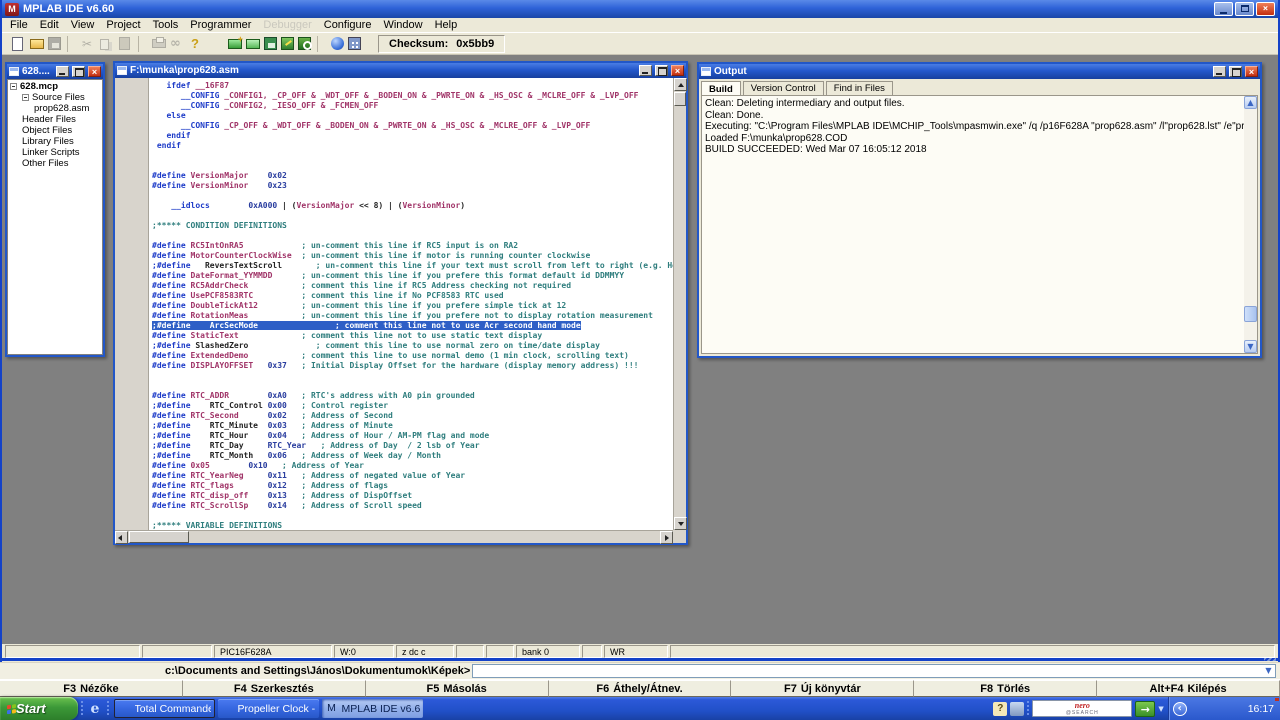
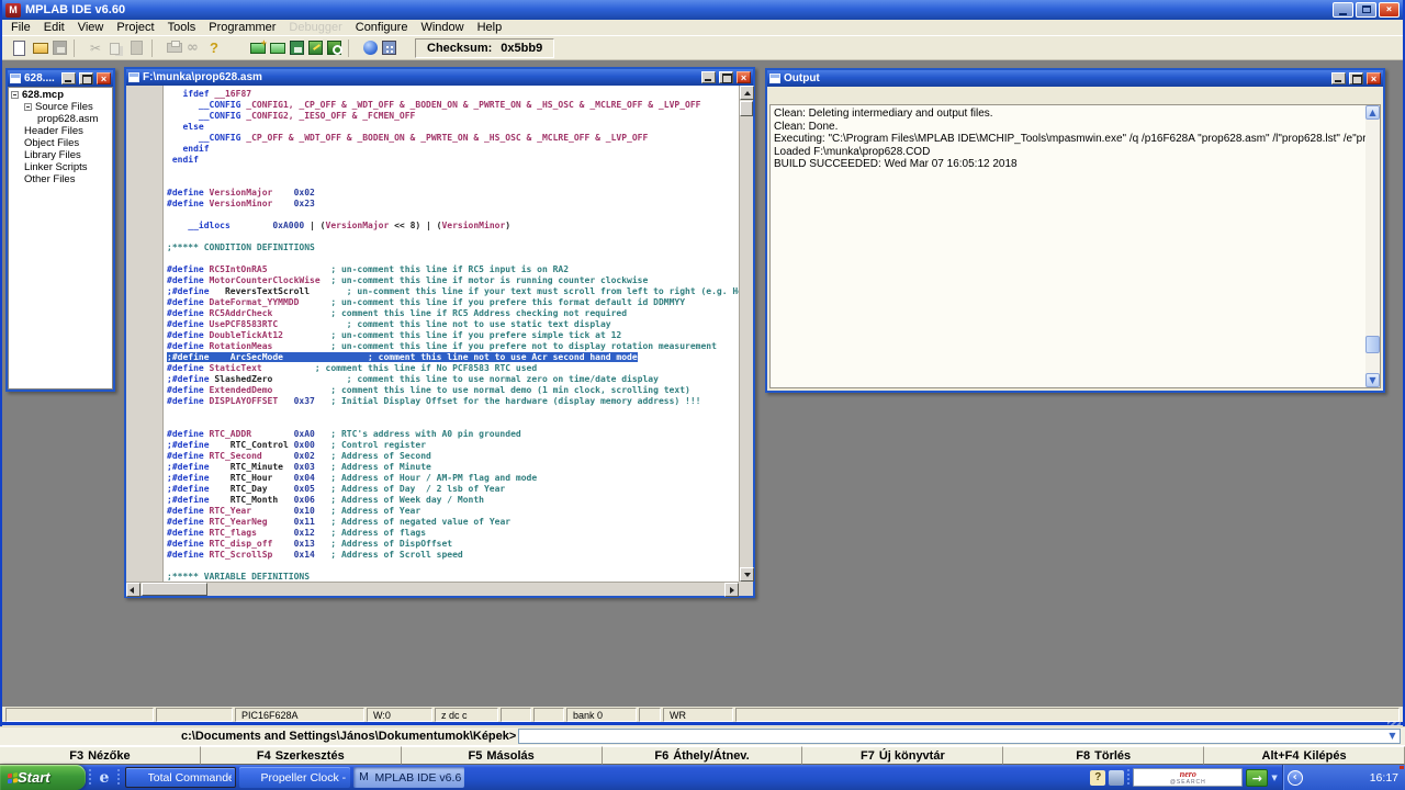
  M
  MPLAB IDE v6.60
  ×
  File
  Edit
  View
  Project
  Tools
  Programmer
  Debugger
  Configure
  Window
  Help
  Checksum:
  0x5bb9
  628....
  ×
  628.mcp
  Source Files
  prop628.asm
  Header Files
  Object Files
  Library Files
  Linker Scripts
  Other Files
  F:\munka\prop628.asm
  ×
  ifdef __16F87
  __CONFIG _CONFIG1, _CP_OFF & _WDT_OFF & _BODEN_ON & _PWRTE_ON & _HS_OSC & _MCLRE_OFF & _LVP_OFF
  __CONFIG _CONFIG2, _IESO_OFF & _FCMEN_OFF
  else
  __CONFIG _CP_OFF & _WDT_OFF & _BODEN_ON & _PWRTE_ON & _HS_OSC & _MCLRE_OFF & _LVP_OFF
  endif
  endif
  #define VersionMajor 0x02
  #define VersionMinor 0x23
  __idlocs 0xA000 | (VersionMajor << 8) | (VersionMinor)
  ;***** CONDITION DEFINITIONS
  #define RC5IntOnRA5 ; un-comment this line if RC5 input is on RA2
  #define MotorCounterClockWise ; un-comment this line if motor is running counter clockwise
  ;#define ReversTextScroll ; un-comment this line if your text must scroll from left to right (e.g. H
  #define DateFormat_YYMMDD ; un-comment this line if you prefere this format default id DDMMYY
  #define RC5AddrCheck ; comment this line if RC5 Address checking not required
- #define UsePCF8583RTC ; comment this line if No PCF8583 RTC used
+ #define UsePCF8583RTC ; comment this line not to use static text display
  #define DoubleTickAt12 ; un-comment this line if you prefere simple tick at 12
  #define RotationMeas ; un-comment this line if you prefere not to display rotation measurement
  ;#define ArcSecMode ; comment this line not to use Acr second hand mode
- #define StaticText ; comment this line not to use static text display
+ #define StaticText ; comment this line if No PCF8583 RTC used
  ;#define SlashedZero ; comment this line to use normal zero on time/date display
  #define ExtendedDemo ; comment this line to use normal demo (1 min clock, scrolling text)
  #define DISPLAYOFFSET 0x37 ; Initial Display Offset for the hardware (display memory address) !!!
  #define RTC_ADDR 0xA0 ; RTC's address with A0 pin grounded
  ;#define RTC_Control 0x00 ; Control register
  #define RTC_Second 0x02 ; Address of Second
  ;#define RTC_Minute 0x03 ; Address of Minute
  ;#define RTC_Hour 0x04 ; Address of Hour / AM-PM flag and mode
- ;#define RTC_Day RTC_Year ; Address of Day / 2 lsb of Year
+ ;#define RTC_Day 0x05 ; Address of Day / 2 lsb of Year
  ;#define RTC_Month 0x06 ; Address of Week day / Month
- #define 0x05 0x10 ; Address of Year
+ #define RTC_Year 0x10 ; Address of Year
  #define RTC_YearNeg 0x11 ; Address of negated value of Year
  #define RTC_flags 0x12 ; Address of flags
  #define RTC_disp_off 0x13 ; Address of DispOffset
  #define RTC_ScrollSp 0x14 ; Address of Scroll speed
  ;***** VARIABLE DEFINITIONS
  Output
  ×
- Build
- Version Control
- Find in Files
  Clean: Deleting intermediary and output files.
  Clean: Done.
  Executing: "C:\Program Files\MPLAB IDE\MCHIP_Tools\mpasmwin.exe" /q /p16F628A "prop628.asm" /l"prop628.lst" /e"pr
  Loaded F:\munka\prop628.COD
  BUILD SUCCEEDED: Wed Mar 07 16:05:12 2018
  ▲
  ▼
  PIC16F628A
  W:0
  z dc c
  bank 0
  WR
  c:\Documents and Settings\János\Dokumentumok\Képek>
  ▼
  F3
  Nézőke
  F4
  Szerkesztés
  F5
  Másolás
  F6
  Áthely/Átnev.
  F7
  Új könyvtár
  F8
  Törlés
  Alt+F4
  Kilépés
  Start
  e
  Propeller Clock -
  M
  MPLAB IDE v6.6
  ?
  nero
  →
  ▼
  ‹
  16:17
